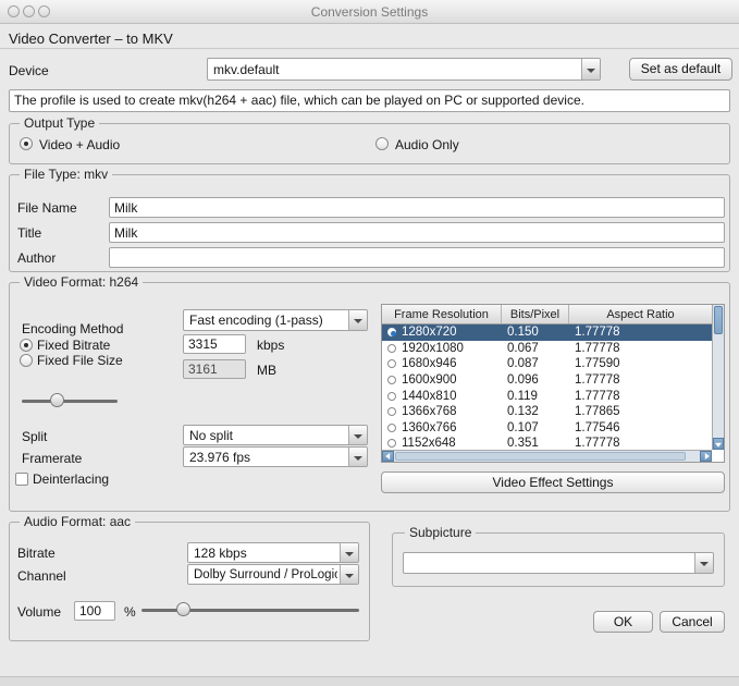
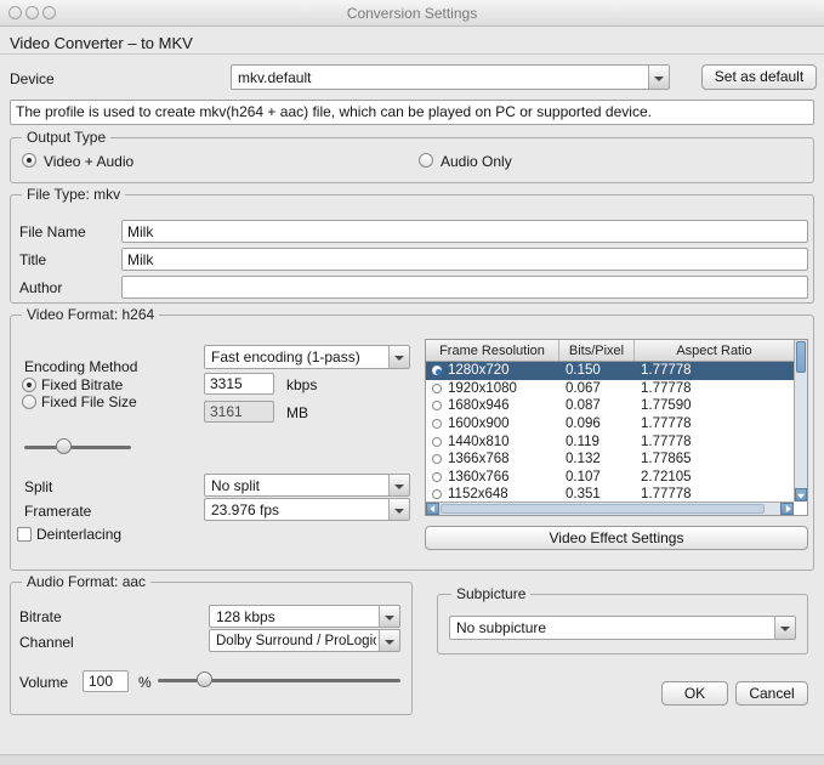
  Conversion Settings
  Video Converter – to MKV
  Device
  mkv.default
  Set as default
  The profile is used to create mkv(h264 + aac) file, which can be played on PC or supported device.
  Output Type
  Video + Audio
  Audio Only
  File Type: mkv
  File Name
  Milk
  Title
  Milk
  Author
  Video Format: h264
  Encoding Method
  Fast encoding (1-pass)
  3315
  kbps
  Fixed Bitrate
  Fixed File Size
  3161
  MB
  Split
  No split
  Framerate
  23.976 fps
  Deinterlacing
  Frame Resolution
  Bits/Pixel
  Aspect Ratio
  1280x720
  0.150
  1.77778
  1920x1080
  0.067
  1.77778
  1680x946
  0.087
  1.77590
  1600x900
  0.096
  1.77778
  1440x810
  0.119
  1.77778
  1366x768
  0.132
  1.77865
  1360x766
  0.107
- 1.77546
+ 2.72105
  1152x648
  0.351
  1.77778
  Video Effect Settings
  Audio Format: aac
  Bitrate
  128 kbps
  Channel
  Dolby Surround / ProLogi
  Volume
  100
  %
  Subpicture
+ No subpicture
  OK
  Cancel
